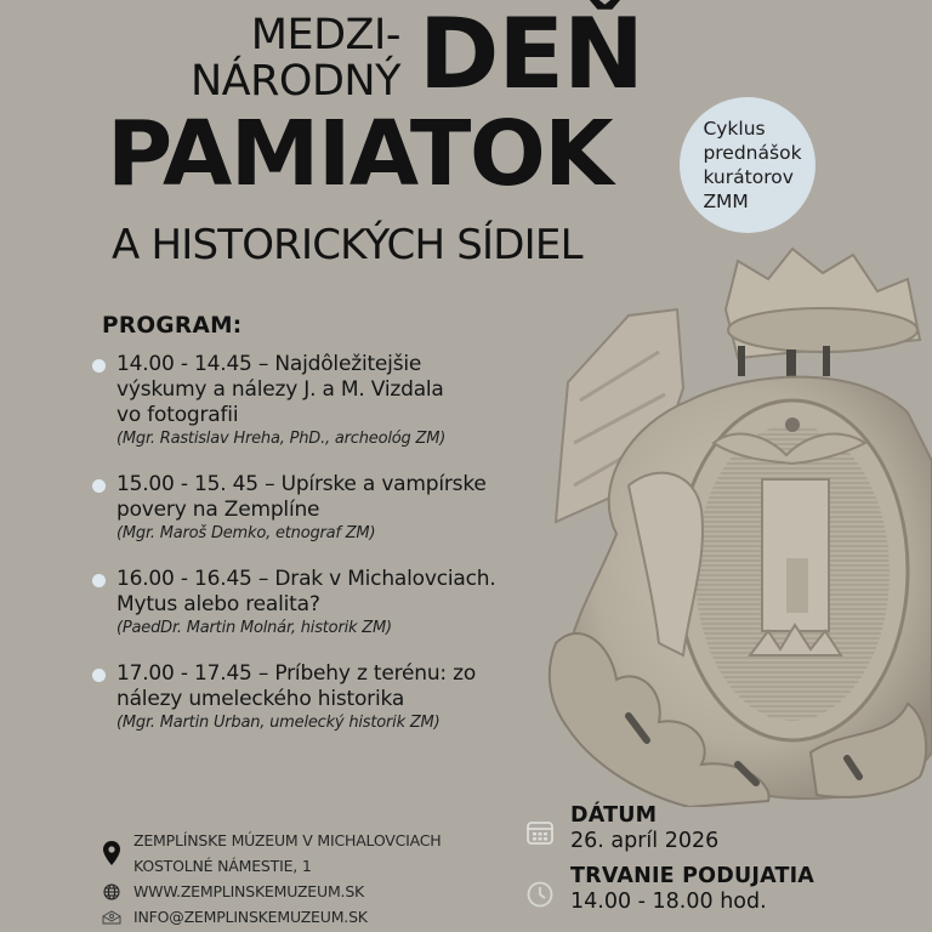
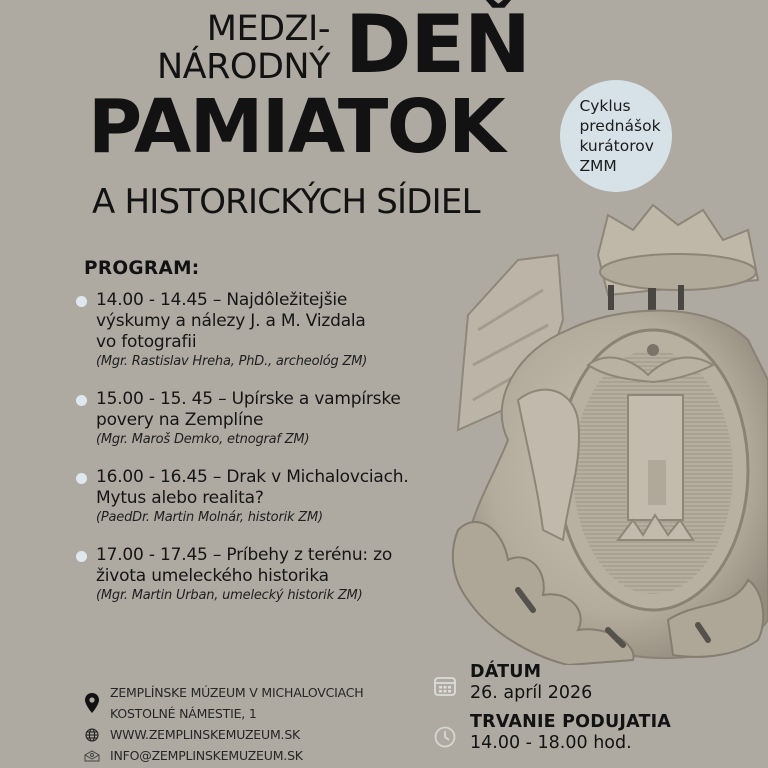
  MEDZI-
  NÁRODNÝ
  DEŇ
  PAMIATOK
  A HISTORICKÝCH SÍDIEL
  Cyklus
  prednášok
  kurátorov
  ZMM
  PROGRAM:
  14.00 - 14.45 – Najdôležitejšie výskumy a nálezy J. a M. Vizdala vo fotografii
  (Mgr. Rastislav Hreha, PhD., archeológ ZM)
  15.00 - 15. 45 – Upírske a vampírske povery na Zemplíne
  (Mgr. Maroš Demko, etnograf ZM)
  16.00 - 16.45 – Drak v Michalovciach. Mytus alebo realita?
  (PaedDr. Martin Molnár, historik ZM)
- 17.00 - 17.45 – Príbehy z terénu: zo nálezy umeleckého historika
+ 17.00 - 17.45 – Príbehy z terénu: zo života umeleckého historika
  (Mgr. Martin Urban, umelecký historik ZM)
  ZEMPLÍNSKE MÚZEUM V MICHALOVCIACH
  KOSTOLNÉ NÁMESTIE, 1
  WWW.ZEMPLINSKEMUZEUM.SK
  INFO@ZEMPLINSKEMUZEUM.SK
  DÁTUM
  26. apríl 2026
  TRVANIE PODUJATIA
  14.00 - 18.00 hod.
